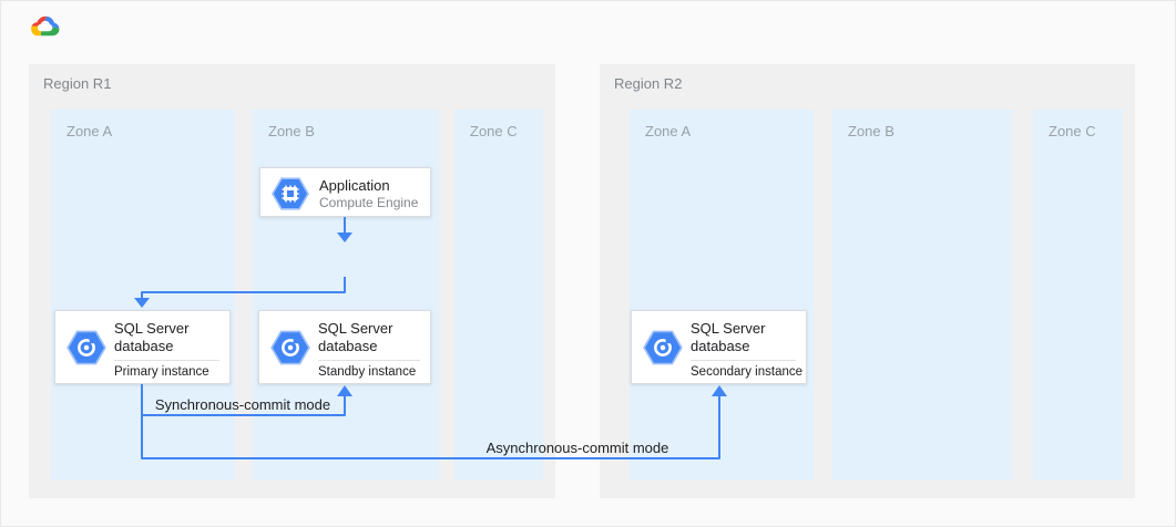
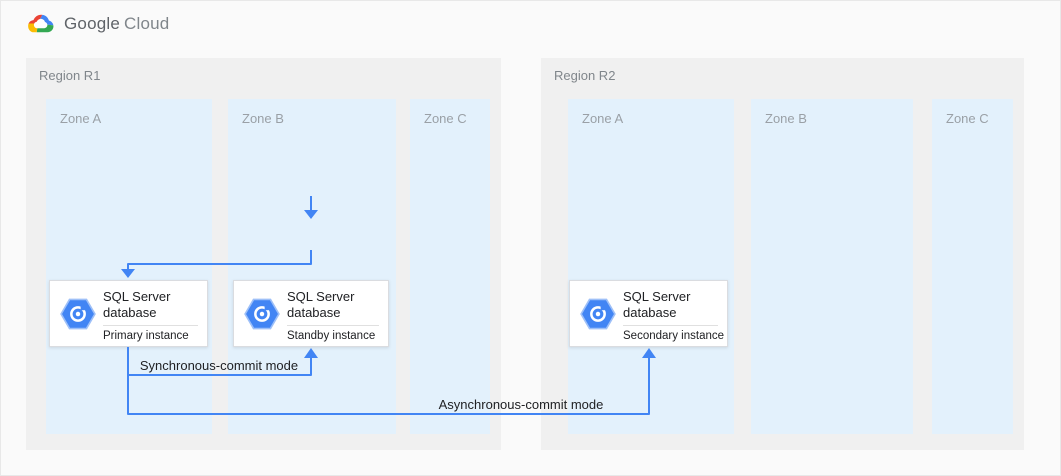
+ Google Cloud
  Region R1
  Zone A
  Zone B
  Zone C
  Region R2
  Zone A
  Zone B
  Zone C
- Application
- Compute Engine
  SQL Server database
  Primary instance
  SQL Server database
  Standby instance
  SQL Server database
  Secondary instance
  Synchronous-commit mode
  Asynchronous-commit mode
